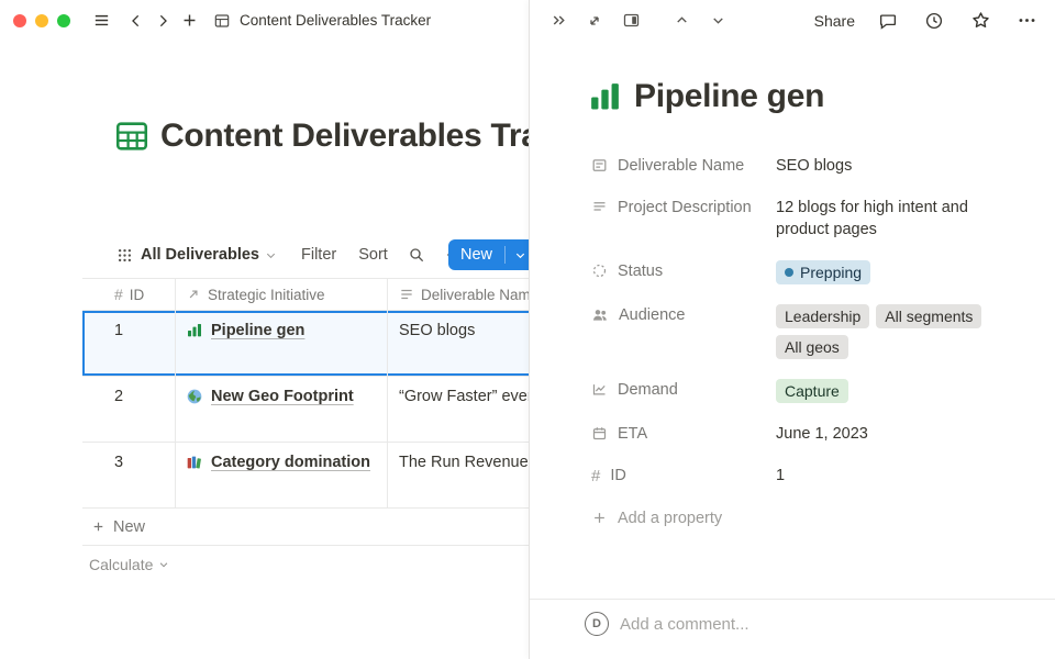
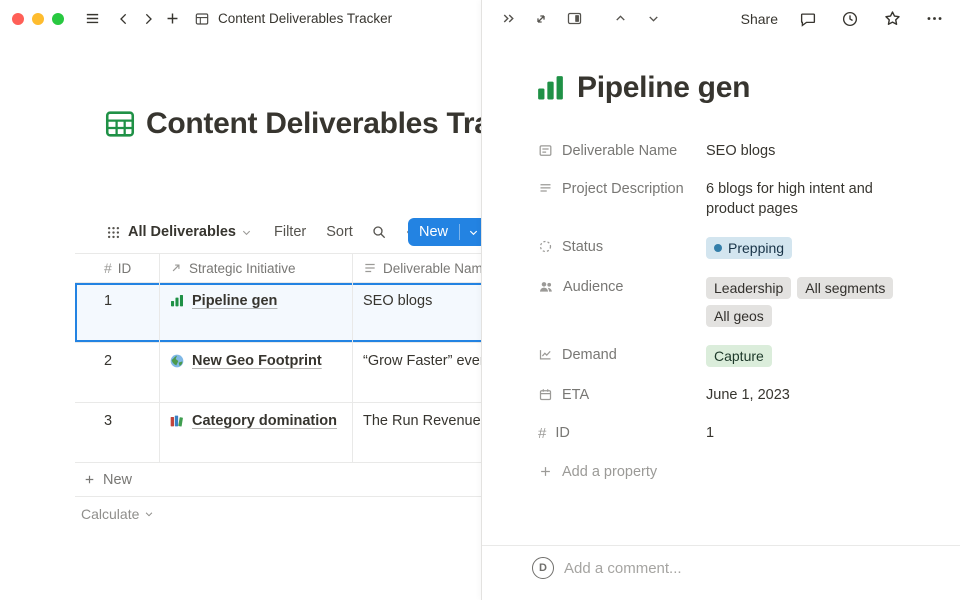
  Content Deliverables Tr
  All Deliverables
  Filter
  Sort
  New
  #
  ID
  Strategic Initiative
  Deliverable Nam
  1
  Pipeline gen
  SEO blogs
  2
  New Geo Footprint
  “Grow Faster” eve
  3
  Category domination
  New
  Calculate
  Pipeline gen
  Deliverable Name
  SEO blogs
  Project Description
- 12 blogs for high intent and product pages
+ 6 blogs for high intent and product pages
  Status
  Prepping
  Audience
  Leadership
  All segments
  All geos
  Demand
  Capture
  ETA
  June 1, 2023
  #
  ID
  1
  Add a property
  D
  Add a comment...
  Content Deliverables Tracker
  Share
